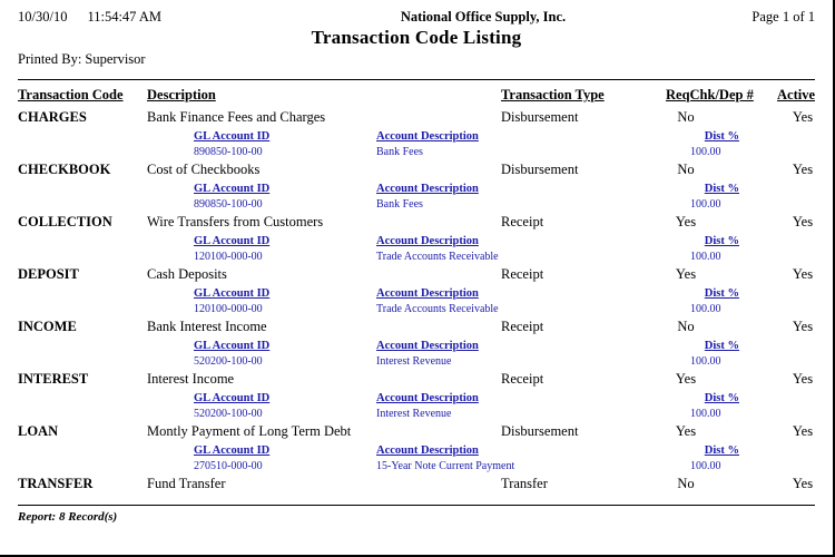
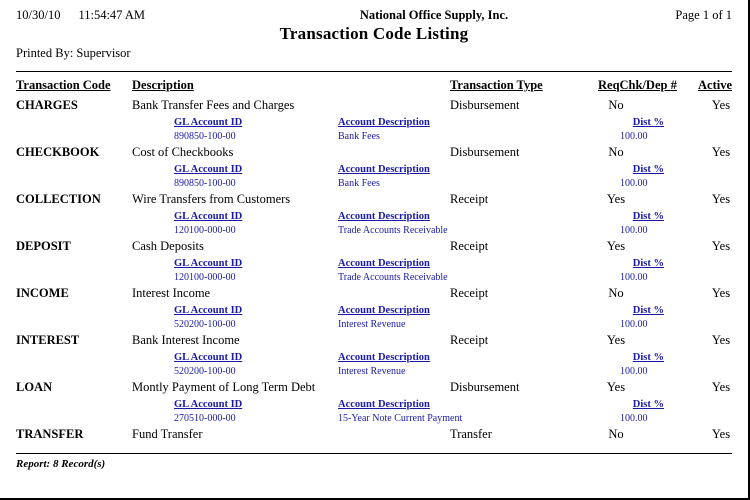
  10/30/10
  11:54:47 AM
  National Office Supply, Inc.
  Page 1 of 1
  Transaction Code Listing
  Printed By: Supervisor
  Transaction Code
  Description
  Transaction Type
  ReqChk/Dep #
  Active
  CHARGES
- Bank Finance Fees and Charges
+ Bank Transfer Fees and Charges
  Disbursement
  No
  Yes
  GL Account ID
  Account Description
  Dist %
  890850-100-00
  Bank Fees
  100.00
  CHECKBOOK
  Cost of Checkbooks
  Disbursement
  No
  Yes
  GL Account ID
  Account Description
  Dist %
  890850-100-00
  Bank Fees
  100.00
  COLLECTION
  Wire Transfers from Customers
  Receipt
  Yes
  Yes
  GL Account ID
  Account Description
  Dist %
  120100-000-00
  Trade Accounts Receivable
  100.00
  DEPOSIT
  Cash Deposits
  Receipt
  Yes
  Yes
  GL Account ID
  Account Description
  Dist %
  120100-000-00
  Trade Accounts Receivable
  100.00
  INCOME
- Bank Interest Income
+ Interest Income
  Receipt
  No
  Yes
  GL Account ID
  Account Description
  Dist %
  520200-100-00
  Interest Revenue
  100.00
  INTEREST
- Interest Income
+ Bank Interest Income
  Receipt
  Yes
  Yes
  GL Account ID
  Account Description
  Dist %
  520200-100-00
  Interest Revenue
  100.00
  LOAN
  Montly Payment of Long Term Debt
  Disbursement
  Yes
  Yes
  GL Account ID
  Account Description
  Dist %
  270510-000-00
  15-Year Note Current Payment
  100.00
  TRANSFER
  Fund Transfer
  Transfer
  No
  Yes
  Report: 8 Record(s)
